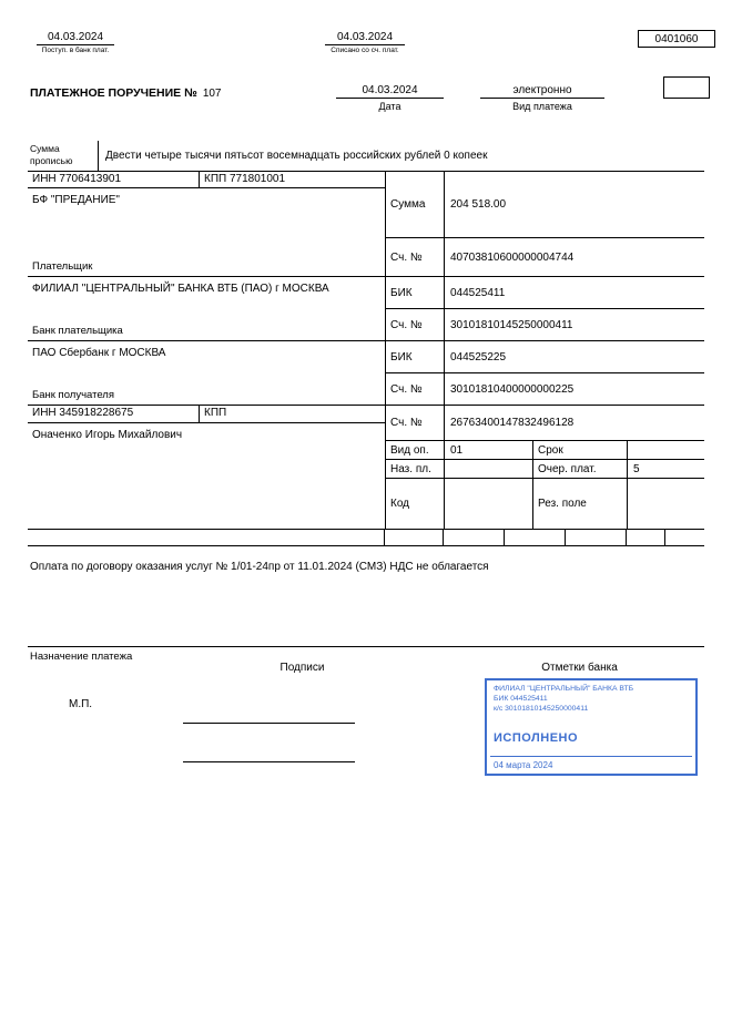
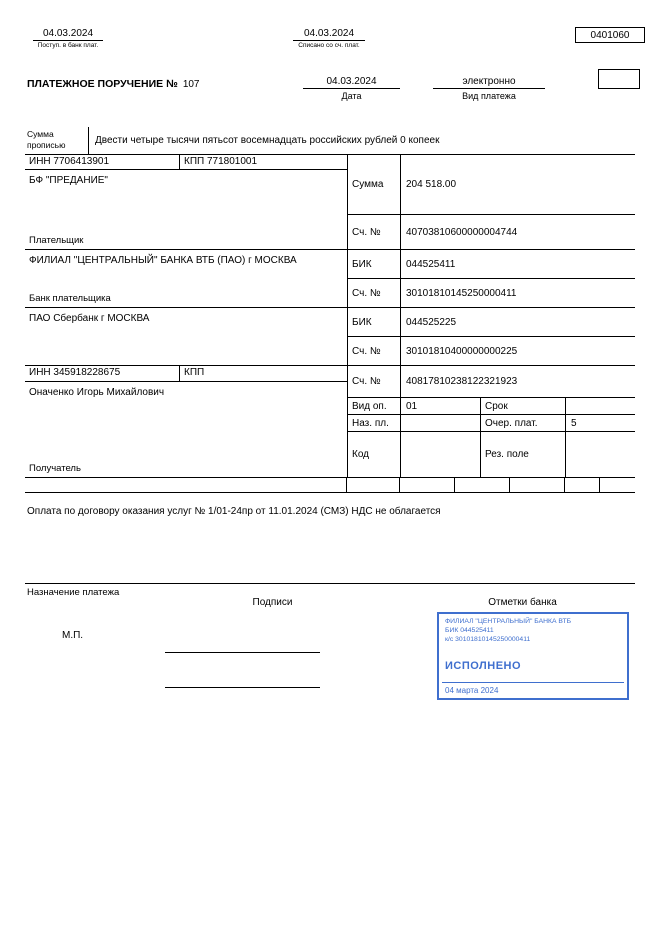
  04.03.2024
  04.03.2024
  0401060
  ПЛАТЕЖНОЕ ПОРУЧЕНИЕ № 107
  04.03.2024
  Дата
  электронно
  Вид платежа
  Сумма
  прописью
  Двести четыре тысячи пятьсот восемнадцать российских рублей 0 копеек
  ИНН 7706413901
  КПП 771801001
  БФ "ПРЕДАНИЕ"
  Плательщик
  Сумма
  204 518.00
  Сч. №
  40703810600000004744
  ФИЛИАЛ "ЦЕНТРАЛЬНЫЙ" БАНКА ВТБ (ПАО) г МОСКВА
  Банк плательщика
  БИК
  044525411
  Сч. №
  30101810145250000411
  ПАО Сбербанк г МОСКВА
- Банк получателя
  БИК
  044525225
  Сч. №
  30101810400000000225
  ИНН 345918228675
  КПП
  Оначенко Игорь Михайлович
+ Получатель
  Сч. №
- 26763400147832496128
+ 40817810238122321923
  Вид оп.
  01
  Срок
  Наз. пл.
  Очер. плат.
  5
  Код
  Рез. поле
  Оплата по договору оказания услуг № 1/01-24пр от 11.01.2024 (СМЗ) НДС не облагается
  Назначение платежа
  Подписи
  Отметки банка
  М.П.
  ИСПОЛНЕНО
  04 марта 2024
